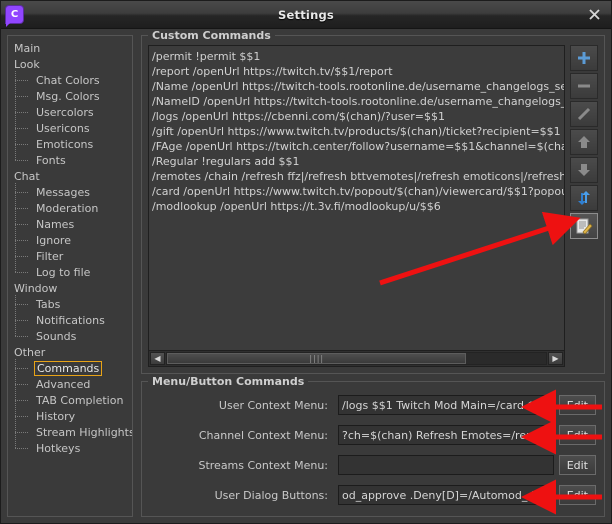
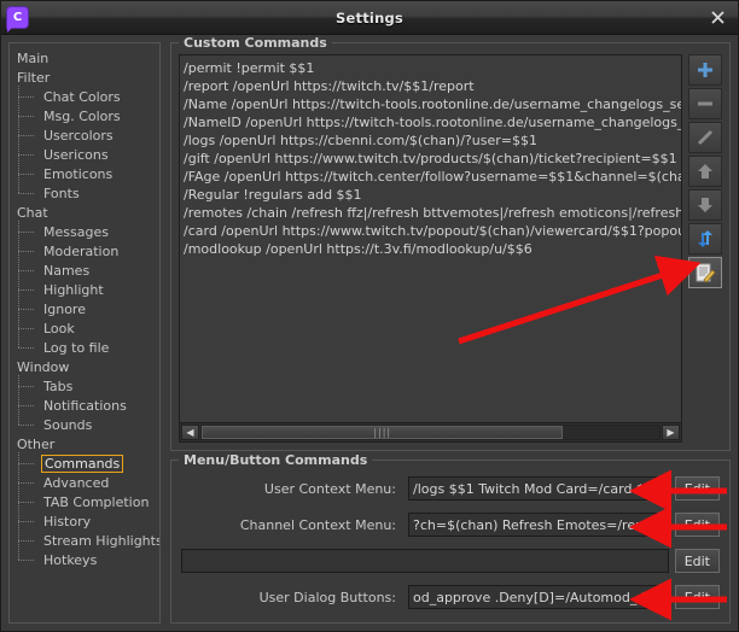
  C
  Settings
  Main
- Look
+ Filter
  Chat Colors
  Msg. Colors
  Usercolors
  Usericons
  Emoticons
  Fonts
  Chat
  Messages
  Moderation
  Names
+ Highlight
  Ignore
- Filter
+ Look
  Log to file
  Window
  Tabs
  Notifications
  Sounds
  Other
  Commands
  Advanced
  TAB Completion
  History
  Stream Highlights
  Hotkeys
  Custom Commands
  /permit !permit $$1
  /report /openUrl https://twitch.tv/$$1/report
  /Name /openUrl https://twitch-tools.rootonline.de/username_changelogs_se
  /NameID /openUrl https://twitch-tools.rootonline.de/username_changelogs_
  /logs /openUrl https://cbenni.com/$(chan)/?user=$$1
  /gift /openUrl https://www.twitch.tv/products/$(chan)/ticket?recipient=$$1
  /FAge /openUrl https://twitch.center/follow?username=$$1&channel=$(ch
  /Regular !regulars add $$1
  /remotes /chain /refresh ffz|/refresh bttvemotes|/refresh emoticons|/refresh
  /card /openUrl https://www.twitch.tv/popout/$(chan)/viewercard/$$1?popo
  /modlookup /openUrl https://t.3v.fi/modlookup/u/$$6
  ◀
  ||||
  ▶
  Menu/Button Commands
  User Context Menu:
- /logs $$1 Twitch Mod Main=/card $$1
+ /logs $$1 Twitch Mod Card=/card $$1
  Channel Context Menu:
  ?ch=$(chan) Refresh Emotes=/remot
- Streams Context Menu:
  Edit
  User Dialog Buttons:
  od_approve .Deny[D]=/Automod_den
